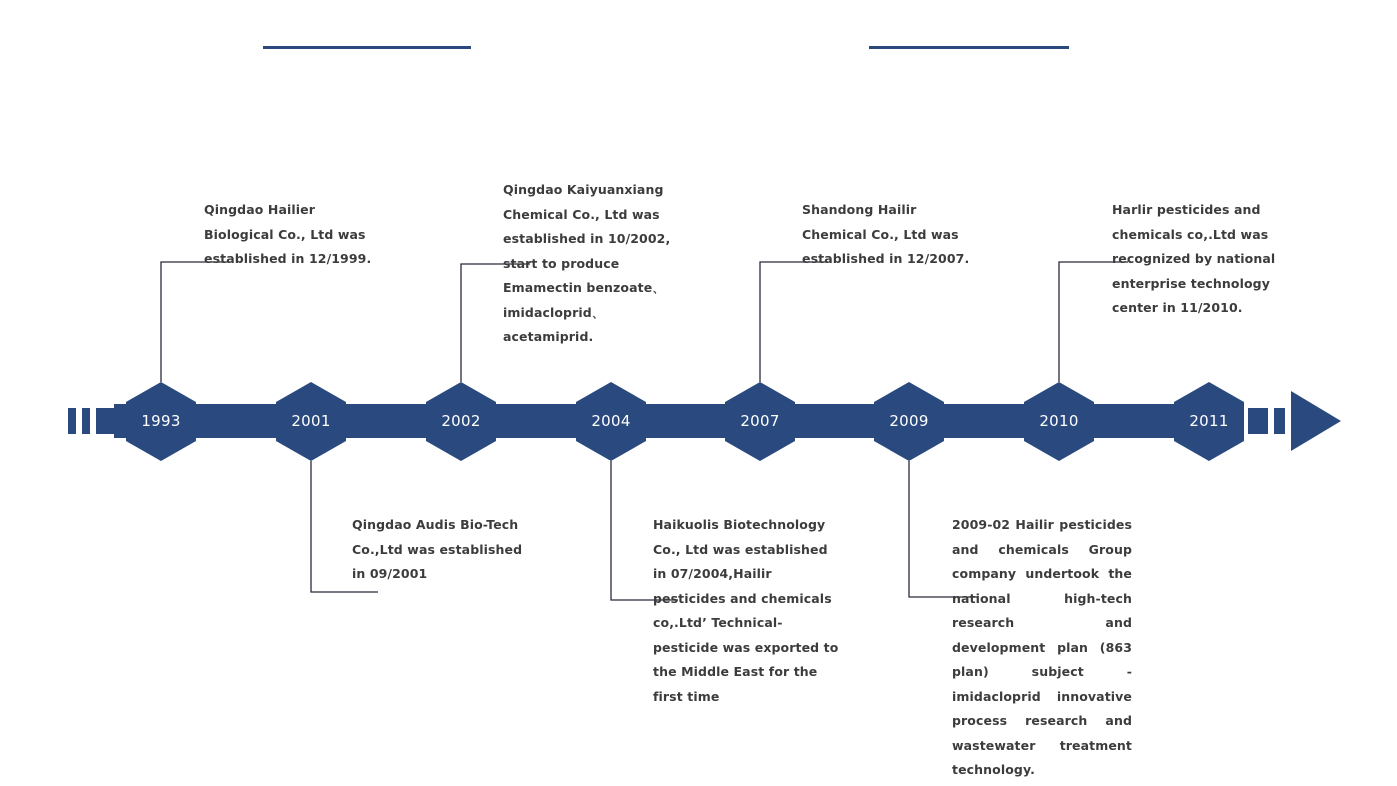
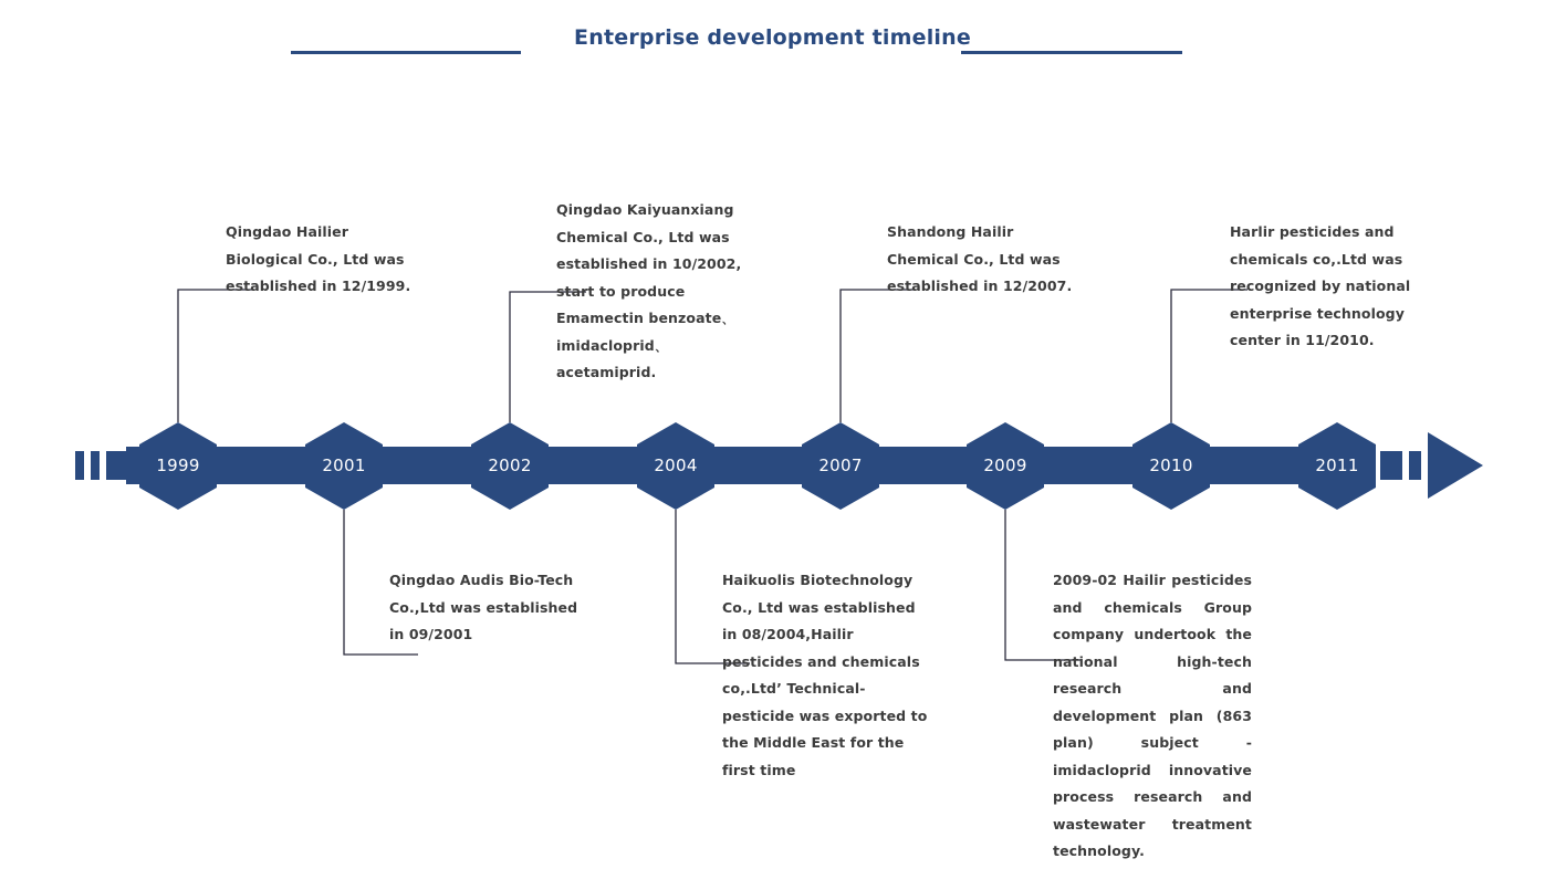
+ Enterprise development timeline
- 1993
+ 1999
  2001
  2002
  2004
  2007
  2009
  2010
  2011
  Qingdao Hailier Biological Co., Ltd was established in 12/1999.
  Qingdao Audis Bio-Tech Co.,Ltd was established in 09/2001
  Qingdao Kaiyuanxiang Chemical Co., Ltd was established in 10/2002, start to produce Emamectin benzoate、imidacloprid、acetamiprid.
- Haikuolis Biotechnology Co., Ltd was established in 07/2004,Hailir pesticides and chemicals co,.Ltd’ Technical-pesticide was exported to the Middle East for the first time
+ Haikuolis Biotechnology Co., Ltd was established in 08/2004,Hailir pesticides and chemicals co,.Ltd’ Technical-pesticide was exported to the Middle East for the first time
  Shandong Hailir Chemical Co., Ltd was established in 12/2007.
  2009-02 Hailir pesticides and chemicals Group company undertook the national high-tech research and development plan (863 plan) subject - imidacloprid innovative process research and wastewater treatment technology.
  Harlir pesticides and chemicals co,.Ltd was recognized by national enterprise technology center in 11/2010.
